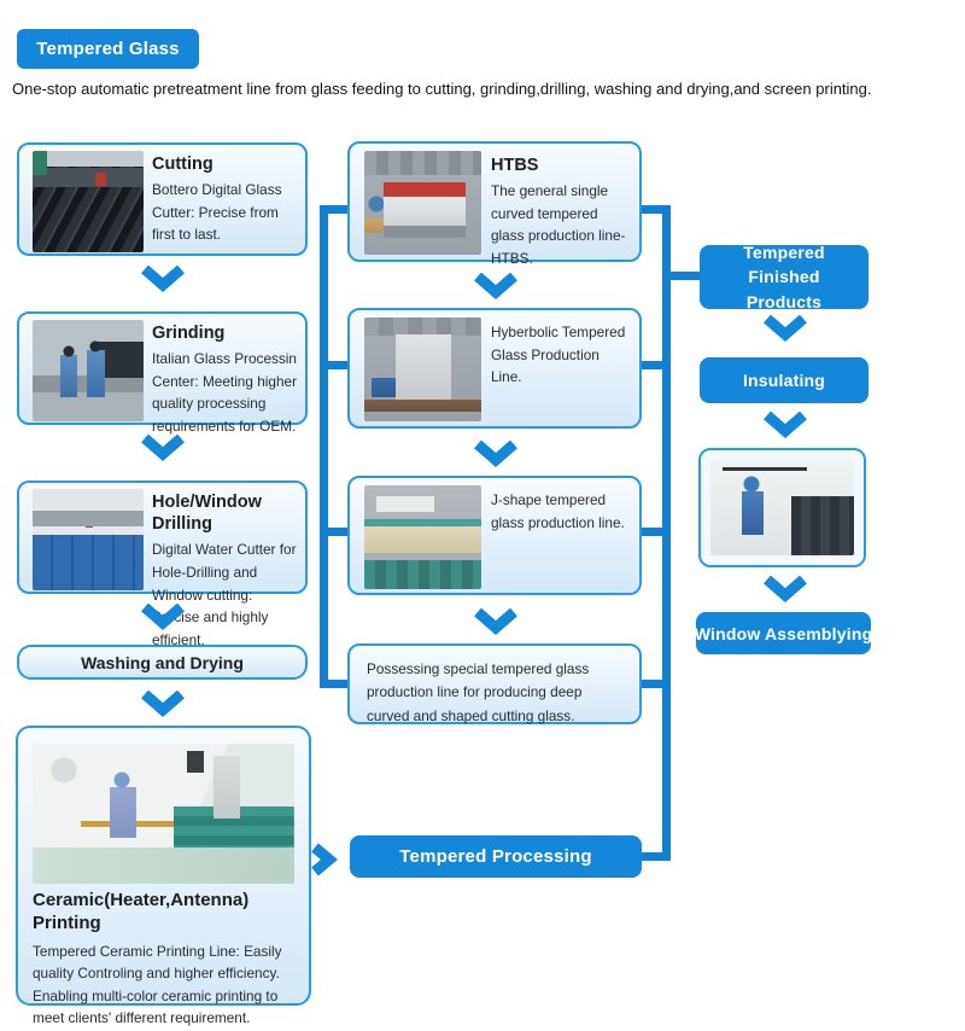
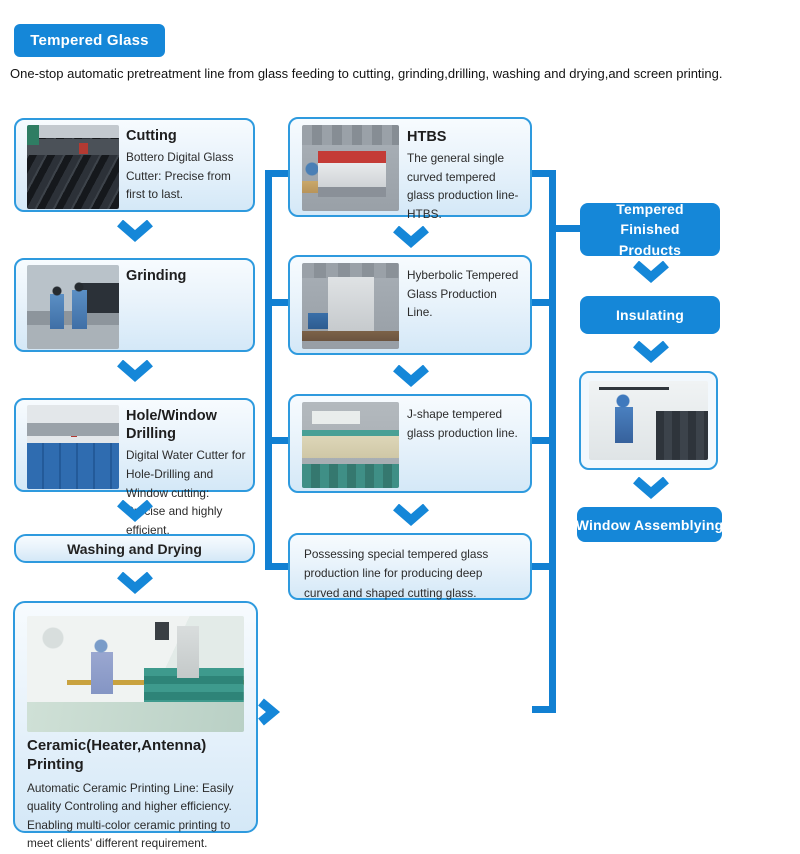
  Tempered Glass
  One-stop automatic pretreatment line from glass feeding to cutting, grinding,drilling, washing and drying,and screen printing.
  Cutting
  Bottero Digital Glass Cutter: Precise from first to last.
  Grinding
- Italian Glass Processin Center: Meeting higher quality processing requirements for OEM.
  Hole/Window Drilling
  Digital Water Cutter for Hole-Drilling and Window cutting: ise and highly efficient.
  Washing and Drying
  Ceramic(Heater,Antenna) Printing
- Tempered Ceramic Printing Line: Easily quality Controling and higher efficiency.
+ Automatic Ceramic Printing Line: Easily quality Controling and higher efficiency.
  Enabling multi-color ceramic printing to meet clients' different requirement.
  HTBS
  The general single curved tempered glass production line-HTBS.
  Hyberbolic Tempered Glass Production Line.
  J-shape tempered glass production line.
  Possessing special tempered glass production line for producing deep curved and shaped cutting glass.
- Tempered Processing
  Tempered Finished Products
  Insulating
  Window Assemblying
